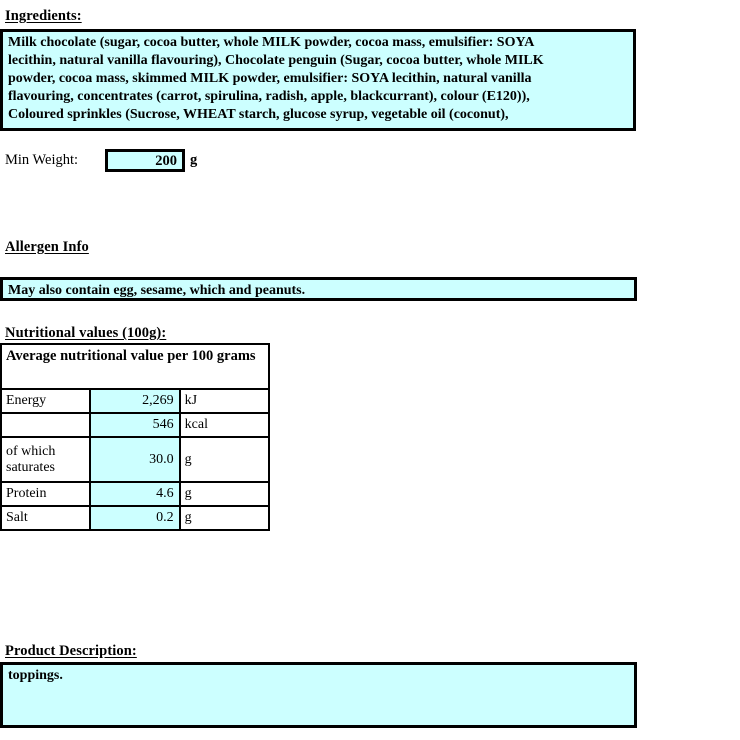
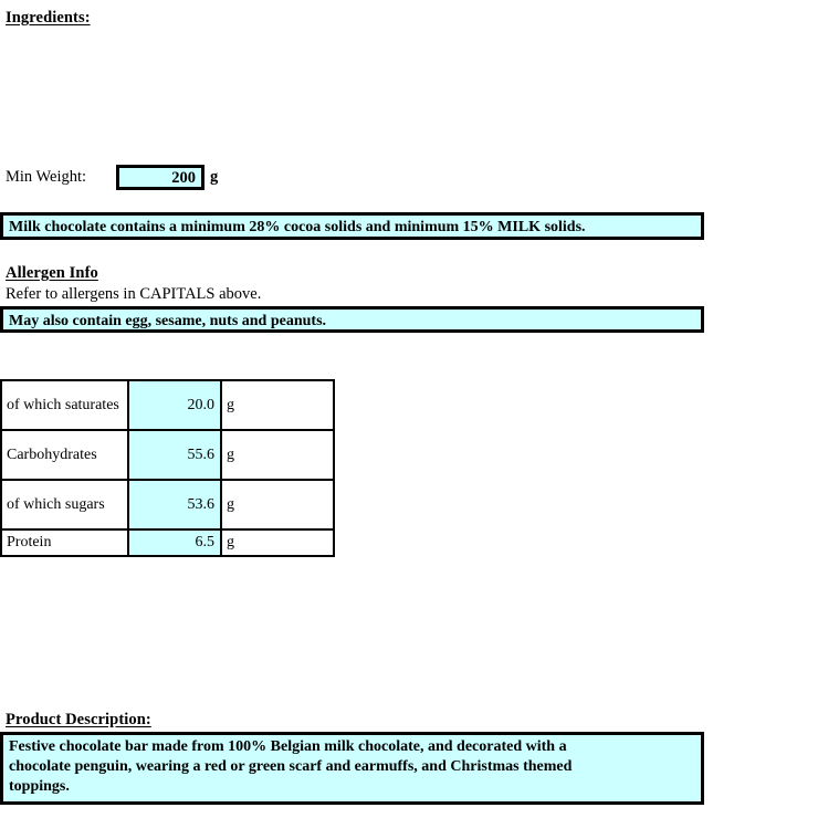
  Ingredients:
- Milk chocolate (sugar, cocoa butter, whole MILK powder, cocoa mass, emulsifier: SOYA
- lecithin, natural vanilla flavouring), Chocolate penguin (Sugar, cocoa butter, whole MILK
- powder, cocoa mass, skimmed MILK powder, emulsifier: SOYA lecithin, natural vanilla
- flavouring, concentrates (carrot, spirulina, radish, apple, blackcurrant), colour (E120)),
- Coloured sprinkles (Sucrose, WHEAT starch, glucose syrup, vegetable oil (coconut),
  Min Weight:
  200
  g
+ Milk chocolate contains a minimum 28% cocoa solids and minimum 15% MILK solids.
  Allergen Info
+ Refer to allergens in CAPITALS above.
- May also contain egg, sesame, which and peanuts.
+ May also contain egg, sesame, nuts and peanuts.
- Nutritional values (100g):
- Average nutritional value per 100 grams
- Energy	2,269	kJ
- 	546	kcal
- of which saturates	30.0	g
+ of which saturates	20.0	g
+ Carbohydrates	55.6	g
+ of which sugars	53.6	g
- Protein	4.6	g
+ Protein	6.5	g
- Salt	0.2	g
  Product Description:
+ Festive chocolate bar made from 100% Belgian milk chocolate, and decorated with a
+ chocolate penguin, wearing a red or green scarf and earmuffs, and Christmas themed
  toppings.
